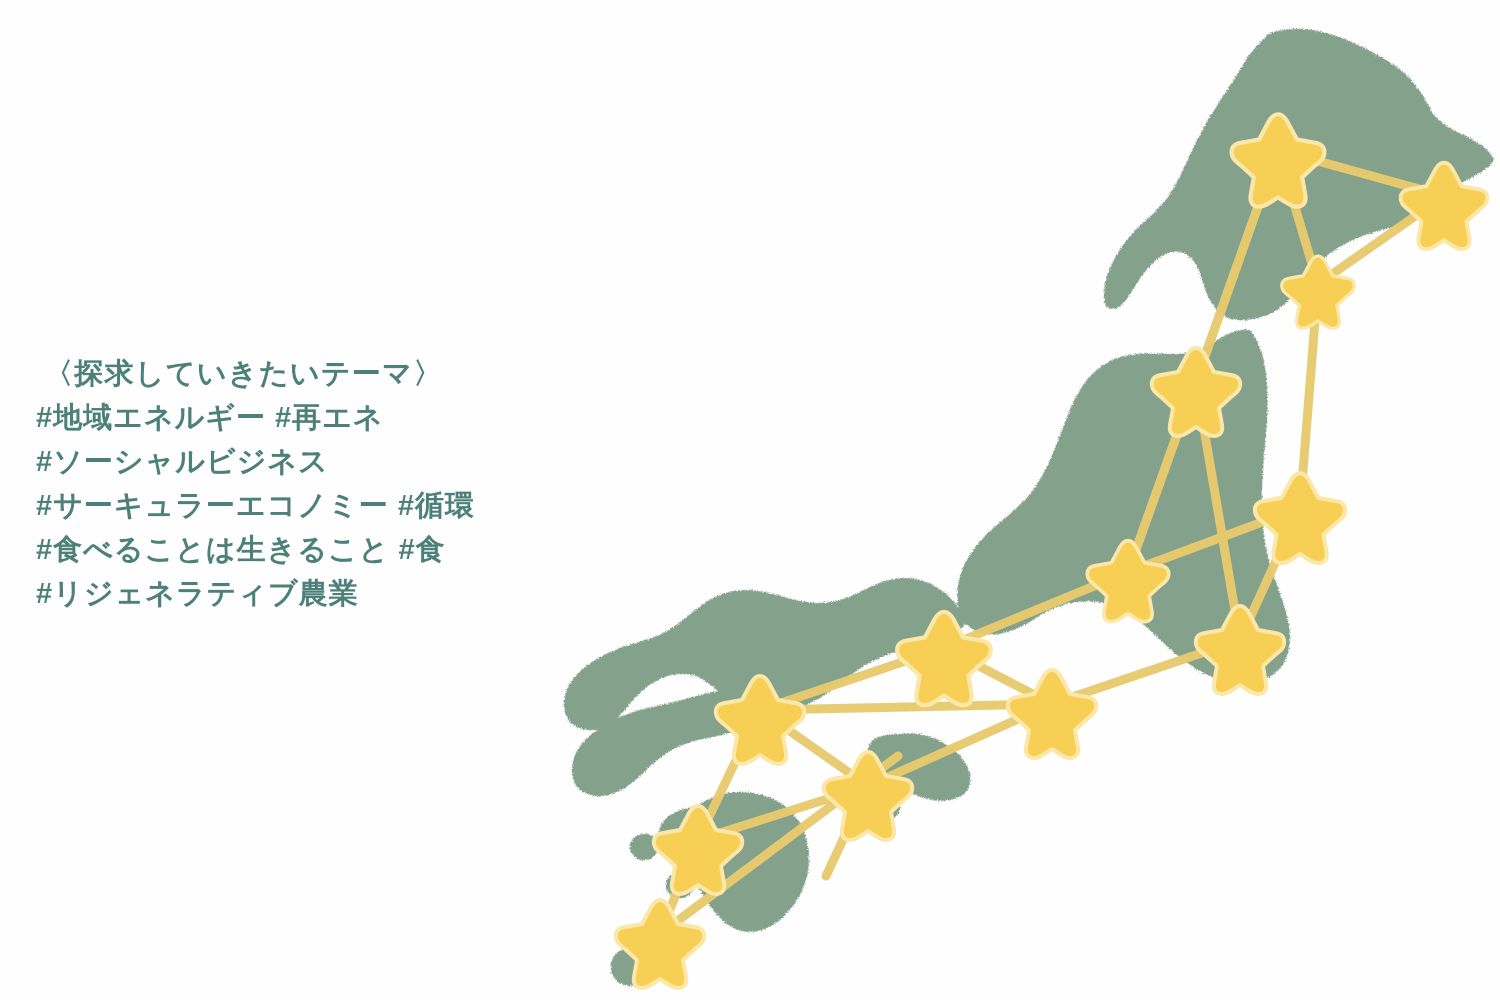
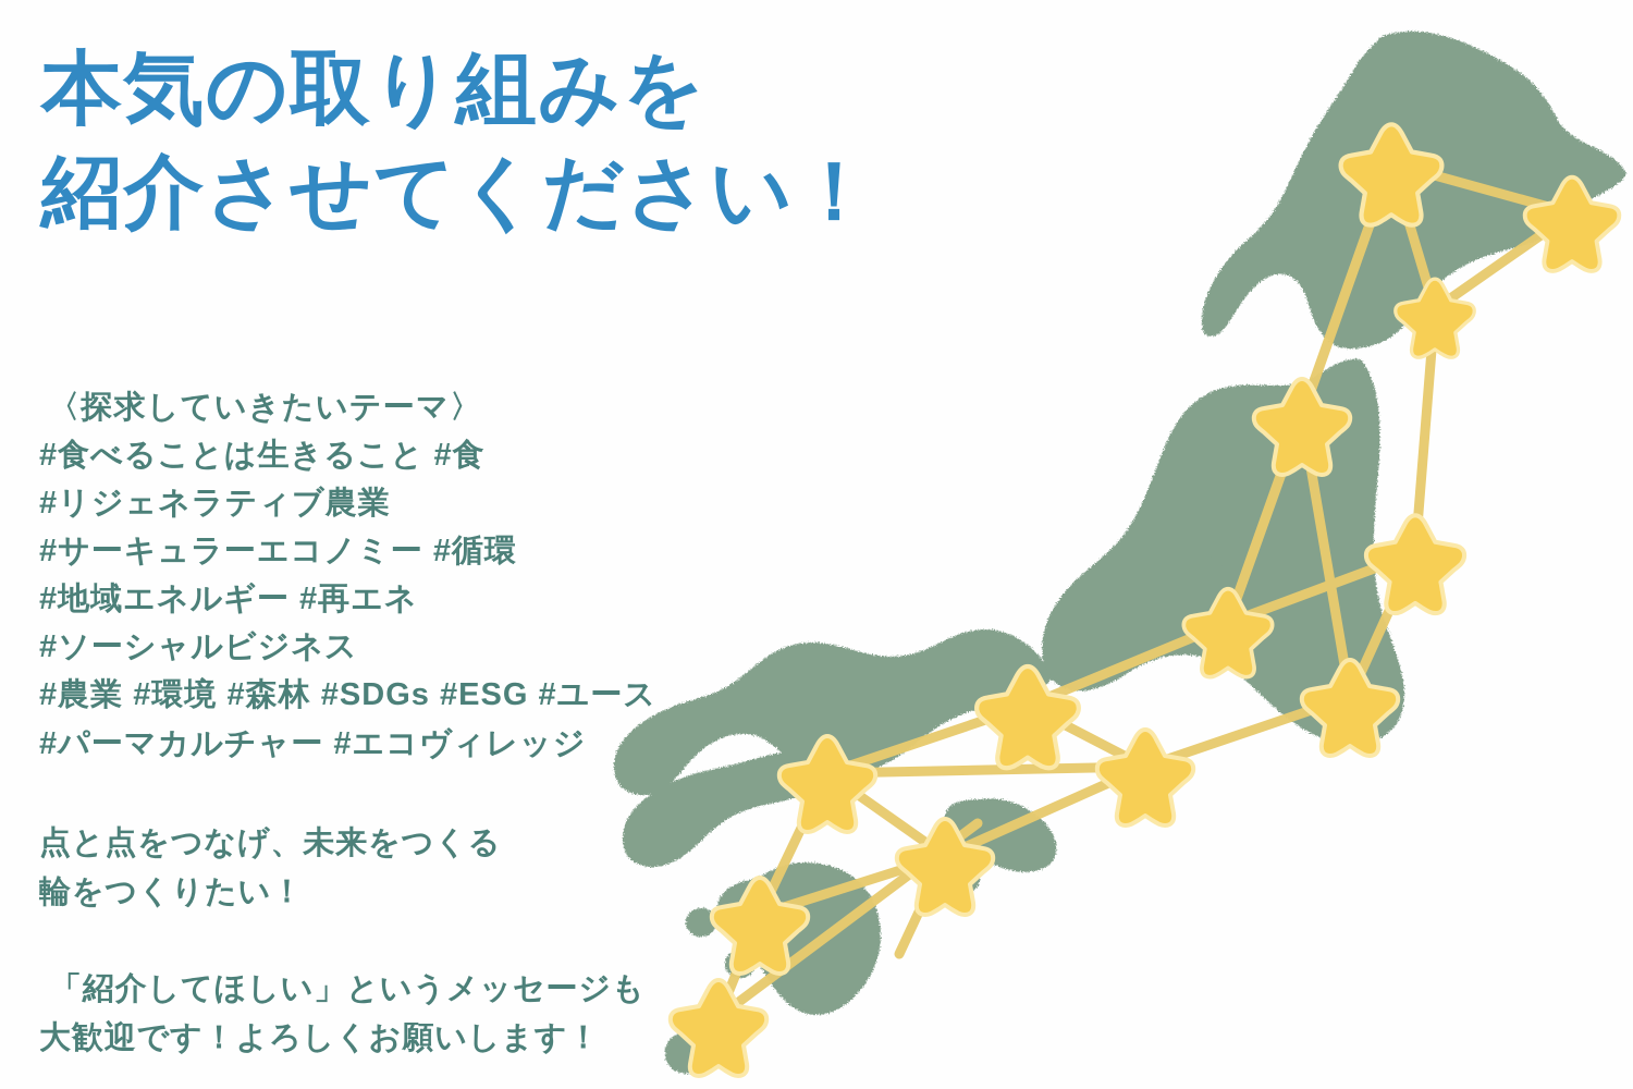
+ 本気の取り組みを
+ 紹介させてください！
  〈探求していきたいテーマ〉
- #地域エネルギー #再エネ
+ #食べることは生きること #食
- #ソーシャルビジネス
+ #リジェネラティブ農業
  #サーキュラーエコノミー #循環
- #食べることは生きること #食
+ #地域エネルギー #再エネ
- #リジェネラティブ農業
+ #ソーシャルビジネス
+ #農業 #環境 #森林 #SDGs #ESG #ユース
+ #パーマカルチャー #エコヴィレッジ
+ 点と点をつなげ、未来をつくる
+ 輪をつくりたい！
+ 「紹介してほしい」というメッセージも
+ 大歓迎です！よろしくお願いします！
